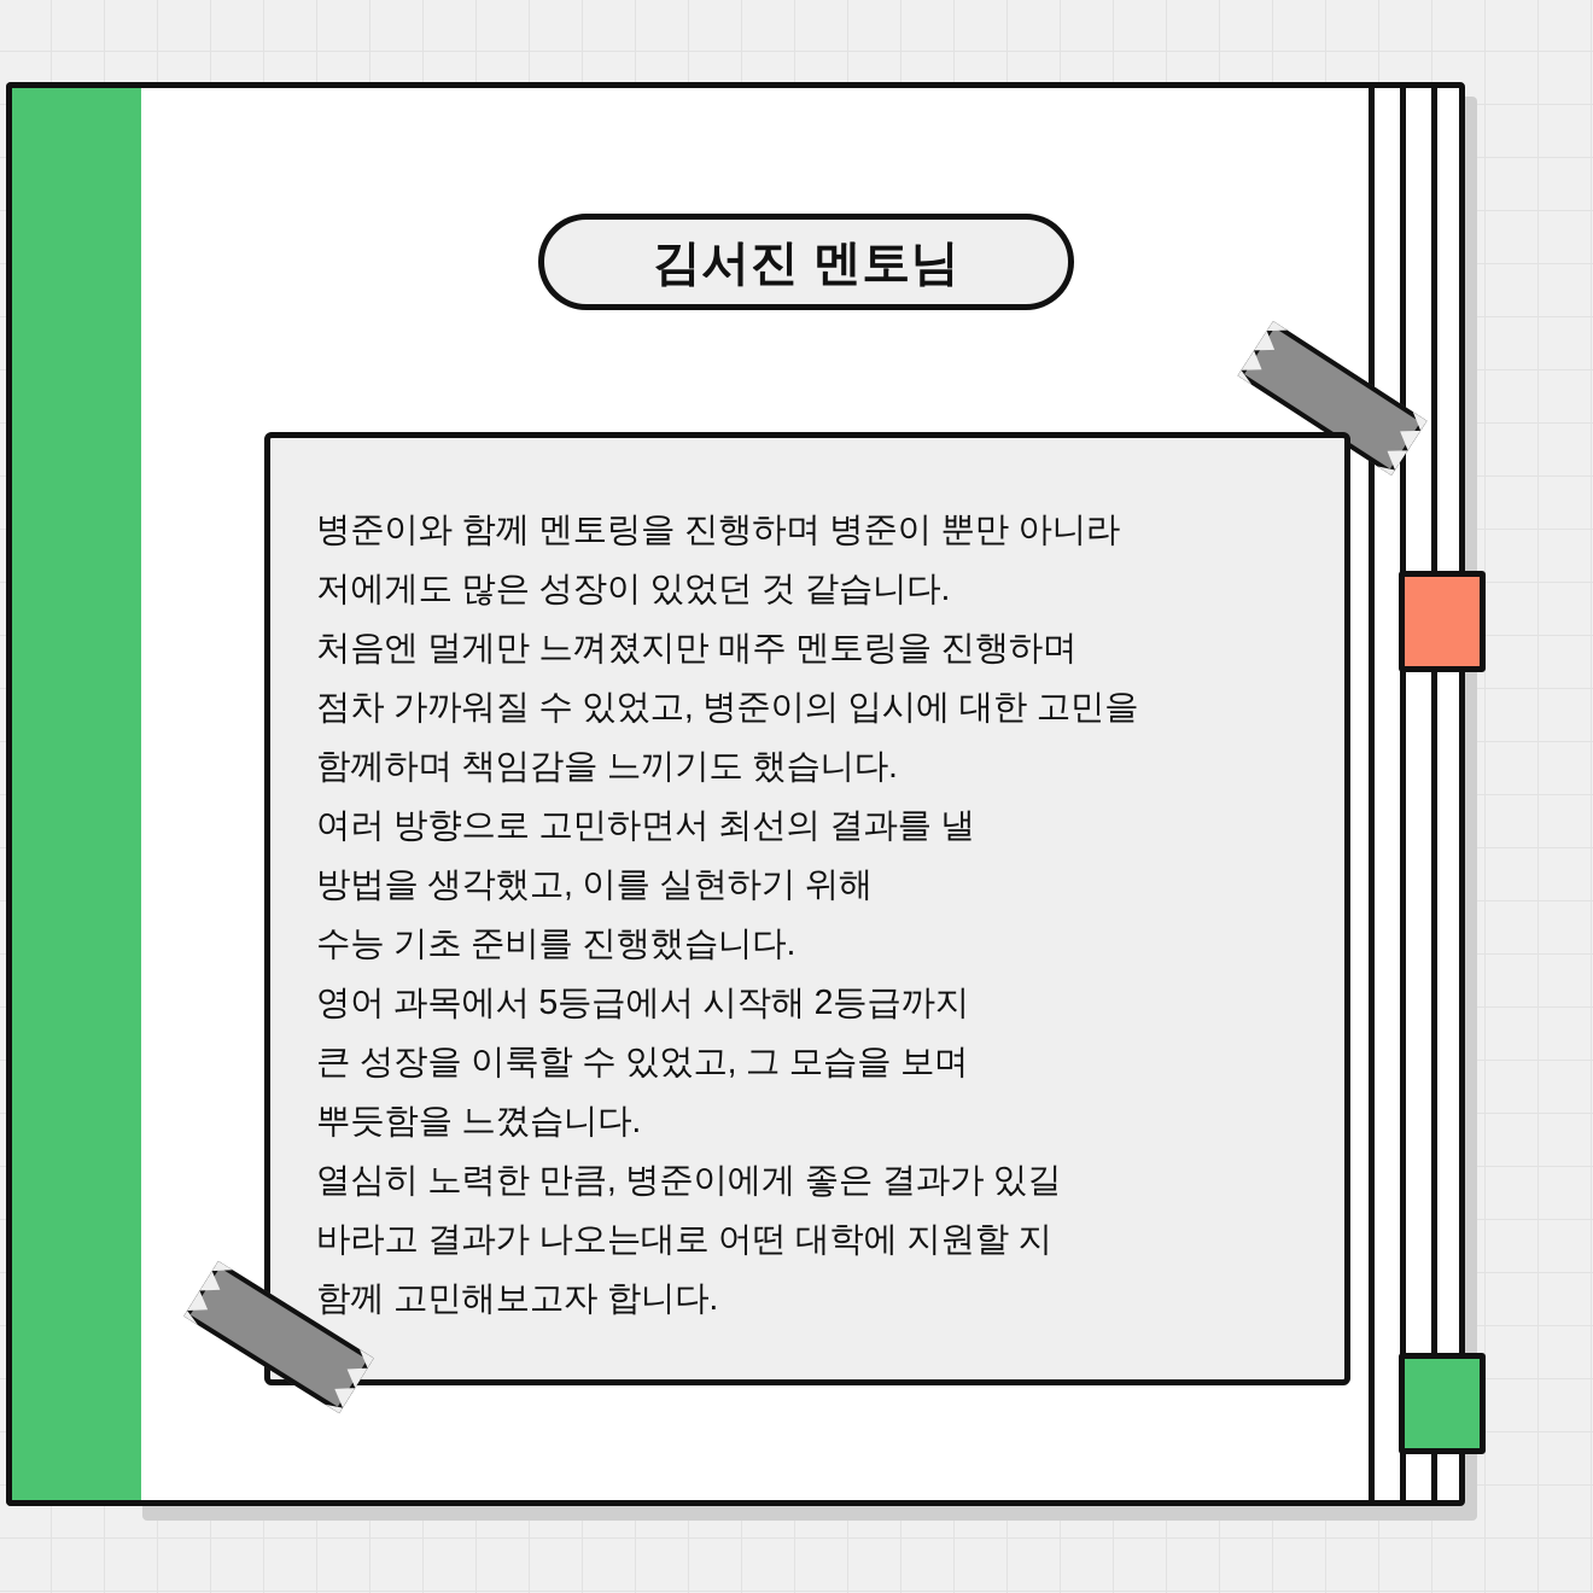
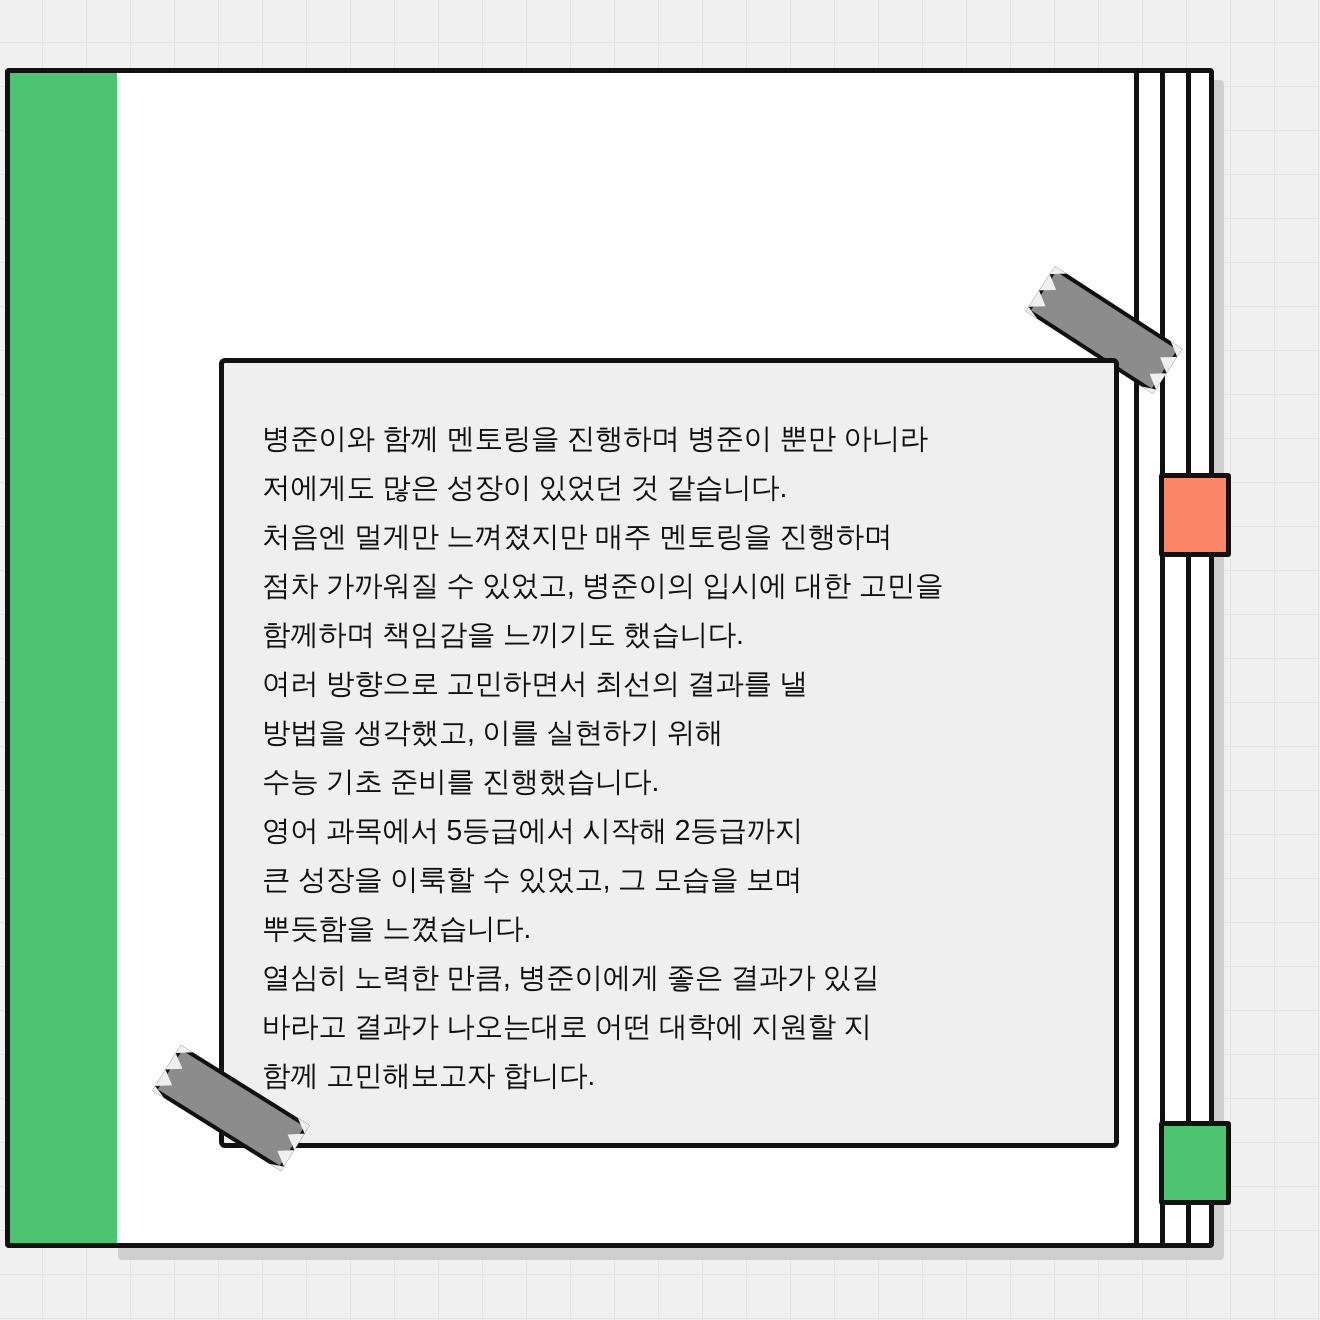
- 김서진 멘토님
  병준이와 함께 멘토링을 진행하며 병준이 뿐만 아니라
  저에게도 많은 성장이 있었던 것 같습니다.
  처음엔 멀게만 느껴졌지만 매주 멘토링을 진행하며
  점차 가까워질 수 있었고, 병준이의 입시에 대한 고민을
  함께하며 책임감을 느끼기도 했습니다.
  여러 방향으로 고민하면서 최선의 결과를 낼
  방법을 생각했고, 이를 실현하기 위해
  수능 기초 준비를 진행했습니다.
  영어 과목에서 5등급에서 시작해 2등급까지
  큰 성장을 이룩할 수 있었고, 그 모습을 보며
  뿌듯함을 느꼈습니다.
  열심히 노력한 만큼, 병준이에게 좋은 결과가 있길
  바라고 결과가 나오는대로 어떤 대학에 지원할 지
  함께 고민해보고자 합니다.
